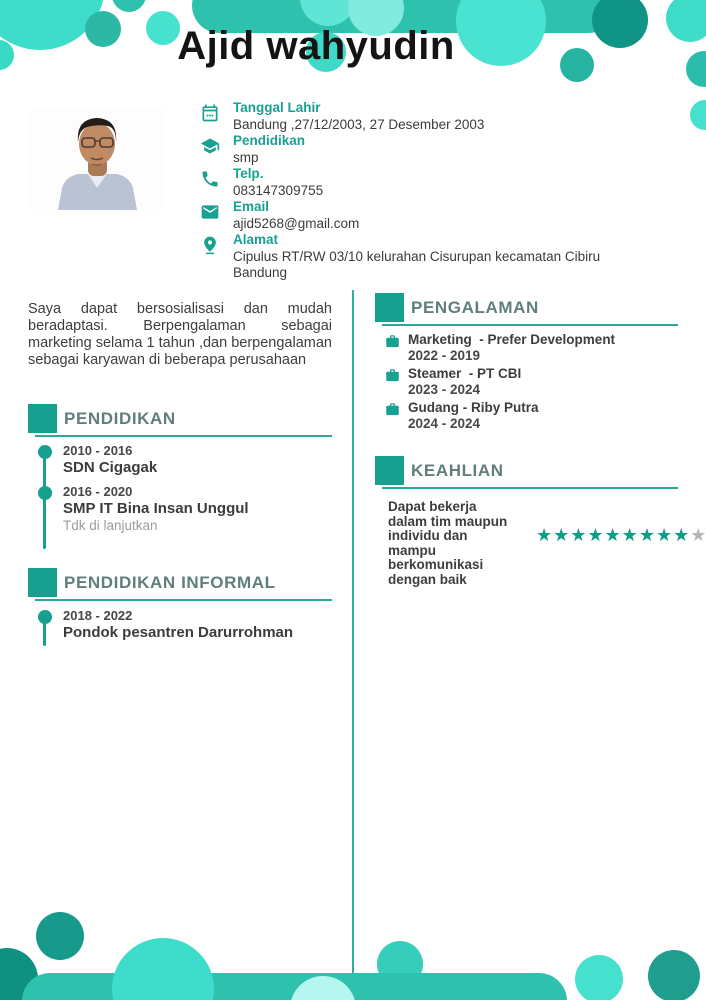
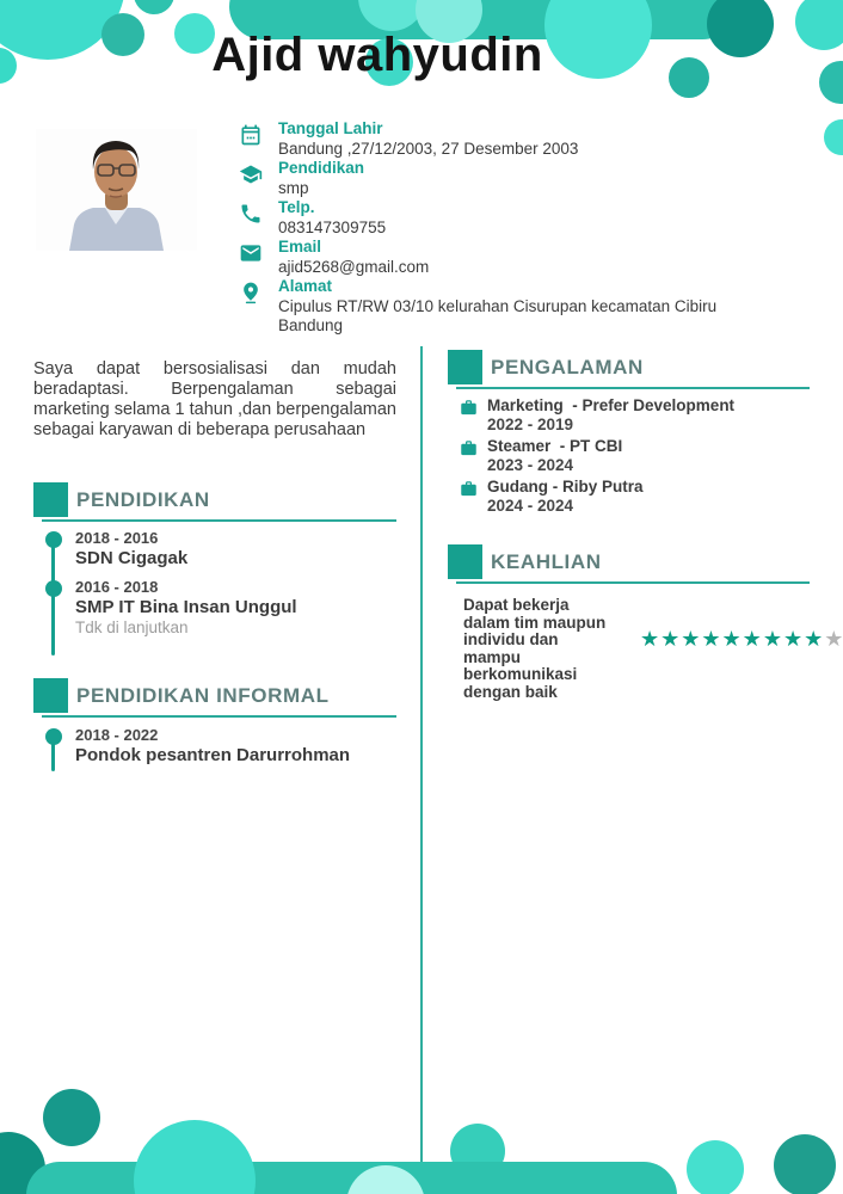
  Ajid wahyudin
  Tanggal Lahir
  Bandung ,27/12/2003, 27 Desember 2003
  Pendidikan
  smp
  Telp.
  083147309755
  Email
  ajid5268@gmail.com
  Alamat
  Cipulus RT/RW 03/10 kelurahan Cisurupan kecamatan Cibiru Bandung
  Saya dapat bersosialisasi dan mudah beradaptasi. Berpengalaman sebagai marketing selama 1 tahun ,dan berpengalaman sebagai karyawan di beberapa perusahaan
  PENDIDIKAN
- 2010 - 2016
+ 2018 - 2016
  SDN Cigagak
- 2016 - 2020
+ 2016 - 2018
  SMP IT Bina Insan Unggul
  Tdk di lanjutkan
  PENDIDIKAN INFORMAL
  2018 - 2022
  Pondok pesantren Darurrohman
  PENGALAMAN
  Marketing - Prefer Development
  2022 - 2019
  Steamer - PT CBI
  2023 - 2024
  Gudang - Riby Putra
  2024 - 2024
  KEAHLIAN
  Dapat bekerja dalam tim maupun individu dan mampu berkomunikasi dengan baik
  ★★★★★★★★★★
